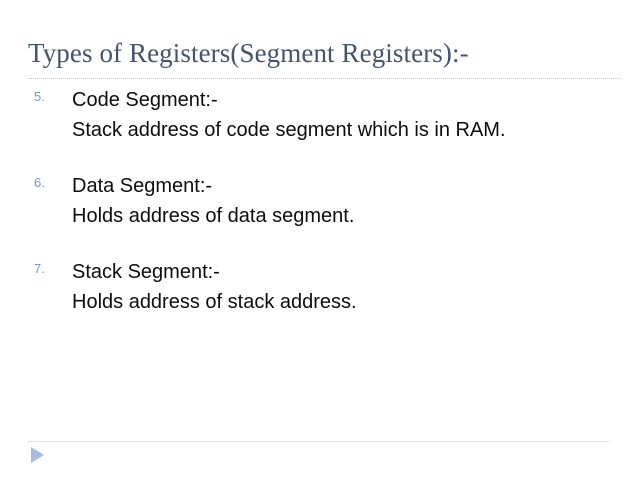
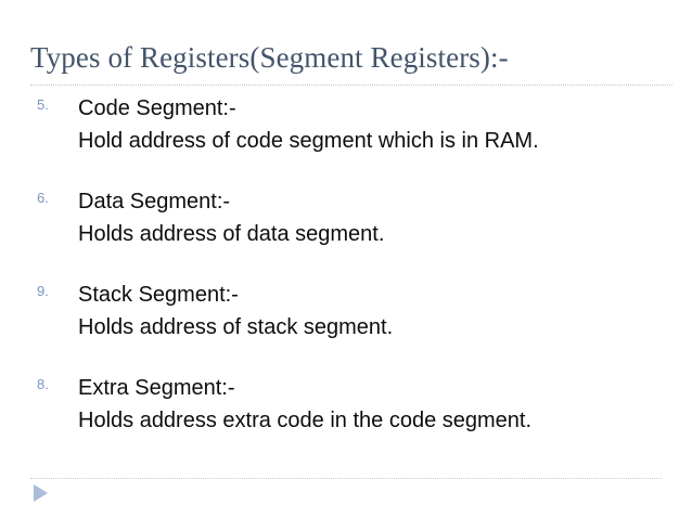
  Types of Registers(Segment Registers):-
  5.
  Code Segment:-
- Stack address of code segment which is in RAM.
+ Hold address of code segment which is in RAM.
  6.
  Data Segment:-
  Holds address of data segment.
- 7.
+ 9.
  Stack Segment:-
- Holds address of stack address.
+ Holds address of stack segment.
+ 8.
+ Extra Segment:-
+ Holds address extra code in the code segment.
